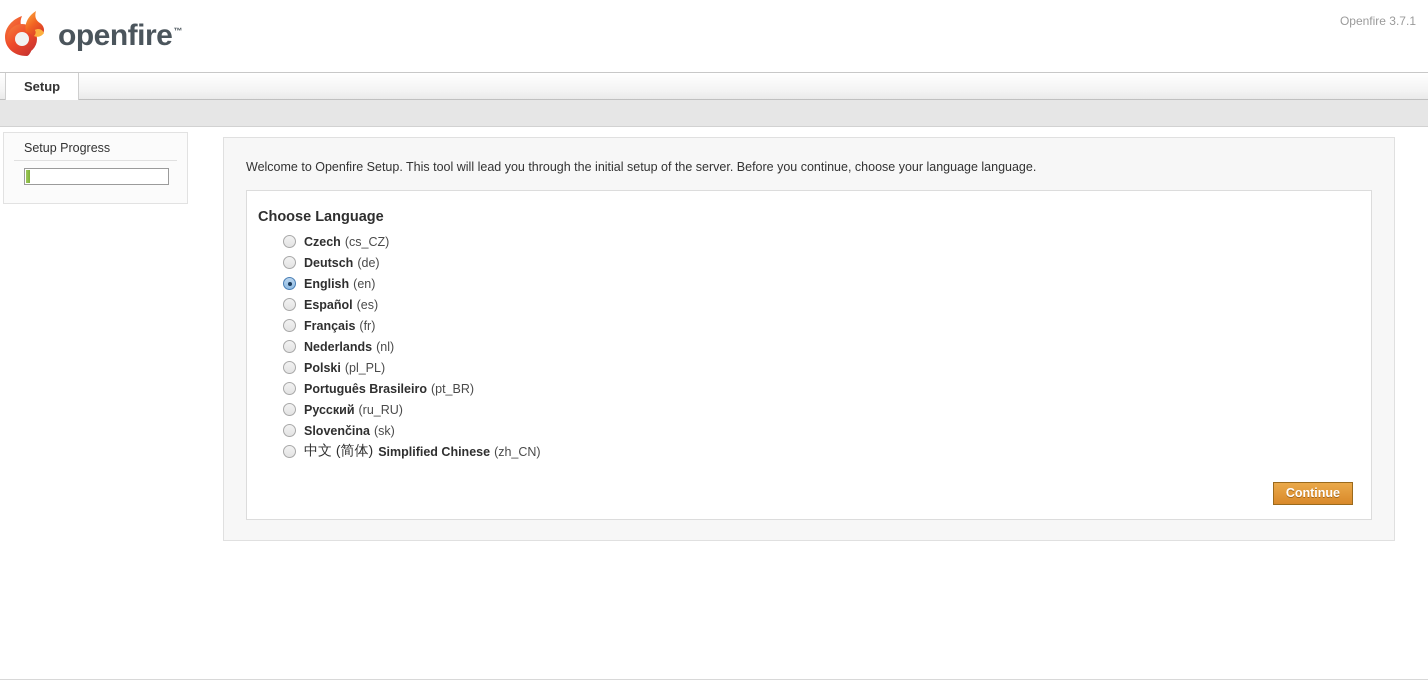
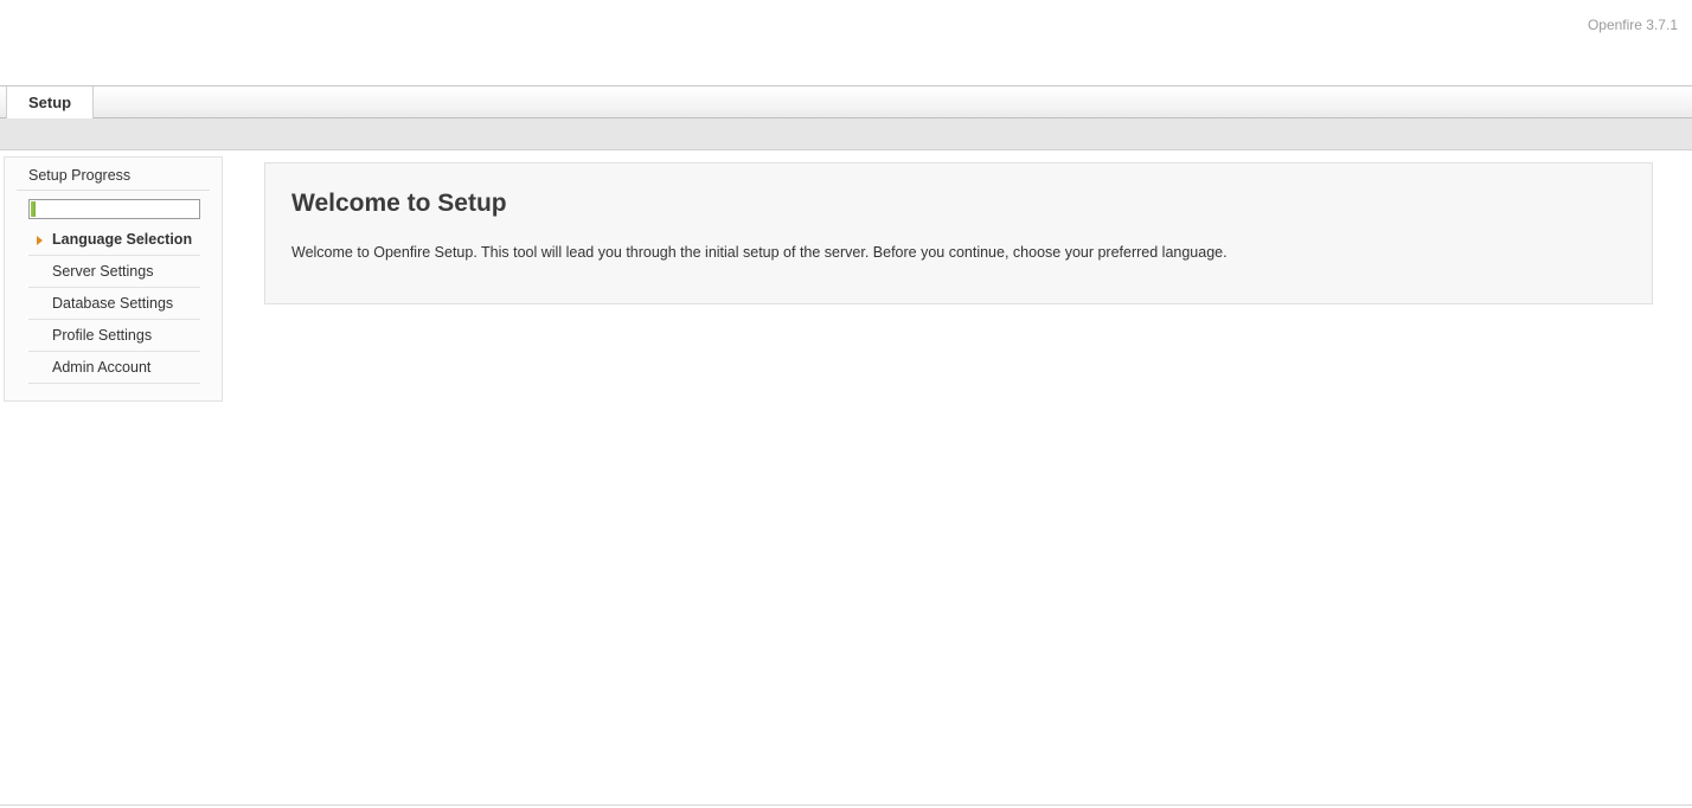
- openfire™
  Openfire 3.7.1
  Setup
  Setup Progress
+ Language Selection
+ Server Settings
+ Database Settings
+ Profile Settings
+ Admin Account
+ Welcome to Setup
- Welcome to Openfire Setup. This tool will lead you through the initial setup of the server. Before you continue, choose your language language.
+ Welcome to Openfire Setup. This tool will lead you through the initial setup of the server. Before you continue, choose your preferred language.
- Choose Language
- Czech
- (cs_CZ)
- Deutsch
- (de)
- English
- (en)
- Español
- (es)
- Français
- (fr)
- Nederlands
- (nl)
- Polski
- (pl_PL)
- Português Brasileiro
- (pt_BR)
- Русский
- (ru_RU)
- Slovenčina
- (sk)
- 中文 (简体)
- Simplified Chinese
- (zh_CN)
- Continue
